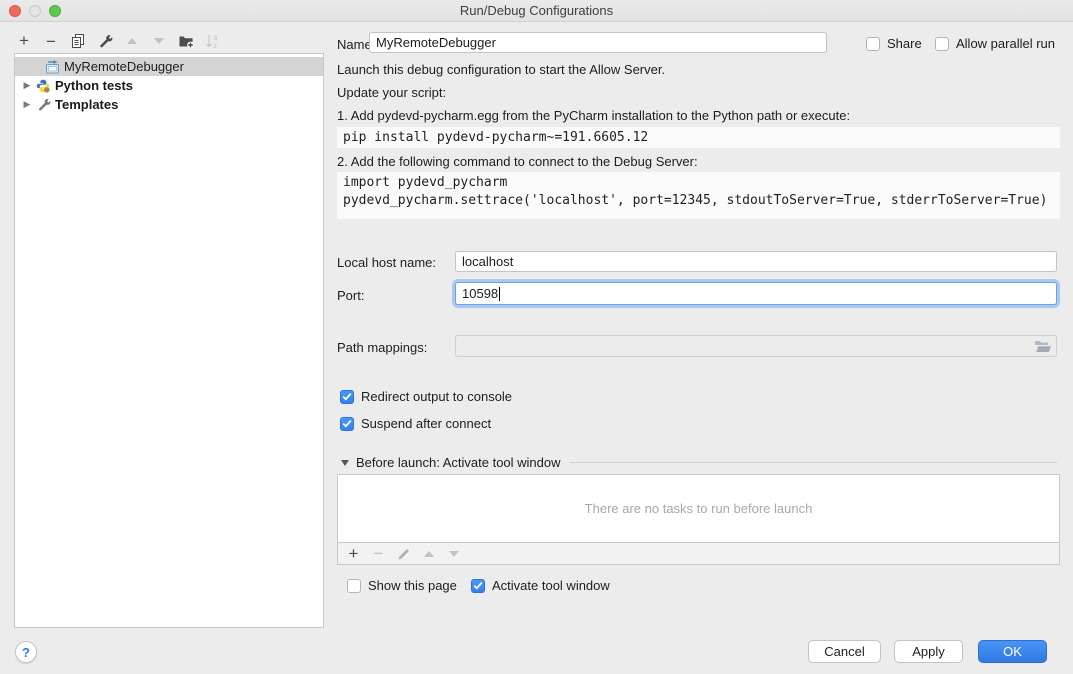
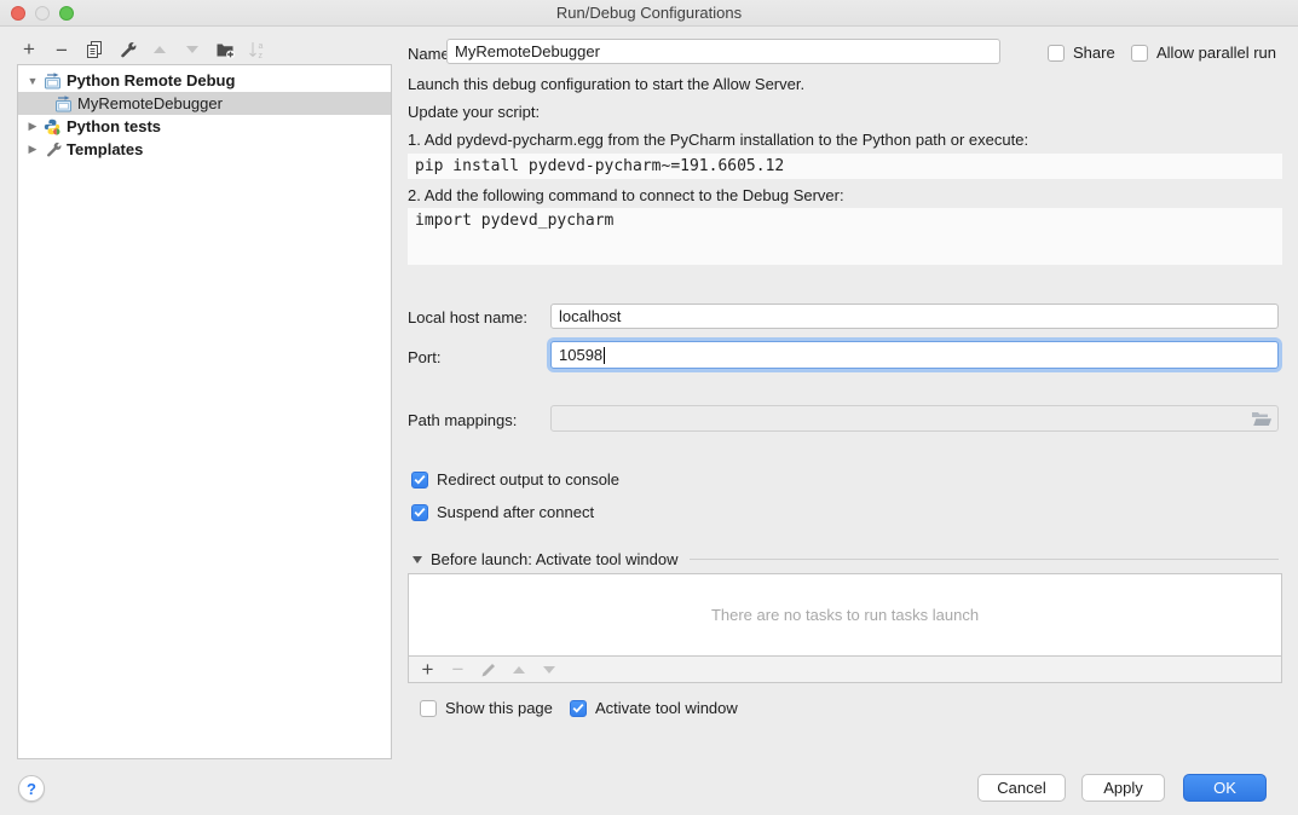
  Run/Debug Configurations
  +
  −
+ ▼
+ Python Remote Debug
  MyRemoteDebugger
  ▶
  Python tests
  ▶
  Templates
  MyRemoteDebugger
  Share
  Allow parallel run
  Launch this debug configuration to start the Allow Server.
  Update your script:
  1. Add pydevd-pycharm.egg from the PyCharm installation to the Python path or execute:
  pip install pydevd-pycharm~=191.6605.12
  2. Add the following command to connect to the Debug Server:
  import pydevd_pycharm
- pydevd_pycharm.settrace('localhost', port=12345, stdoutToServer=True, stderrToServer=True)
  Local host name:
  localhost
  Port:
  10598
  Path mappings:
  Redirect output to console
  Suspend after connect
  Before launch: Activate tool window
- There are no tasks to run before launch
+ There are no tasks to run tasks launch
  +
  −
  Show this page
  Activate tool window
  ?
  Cancel
  Apply
  OK
